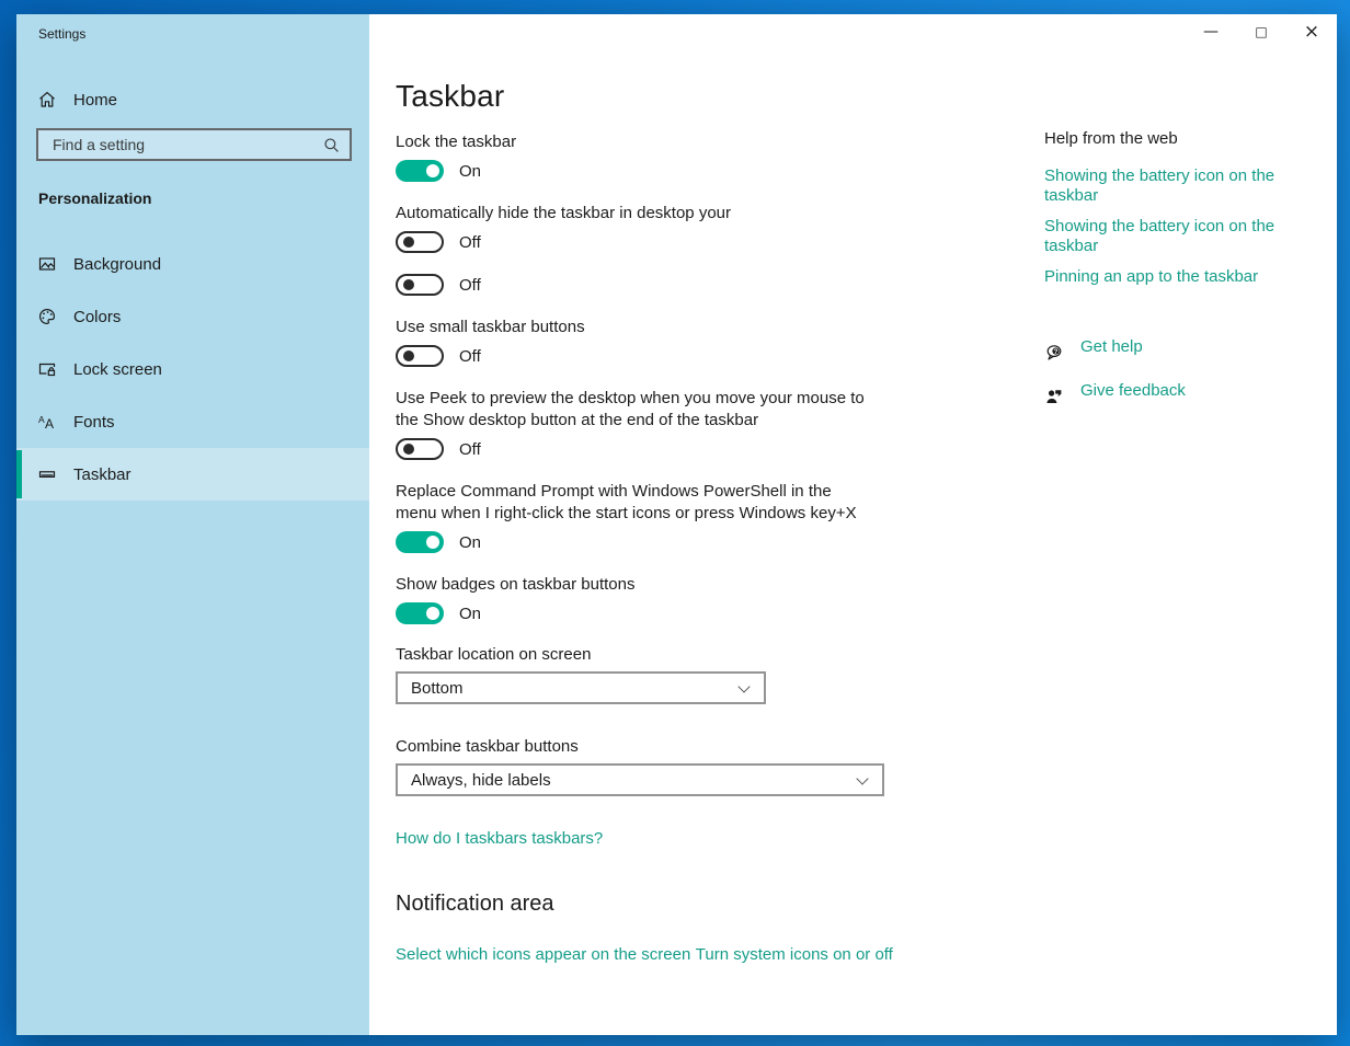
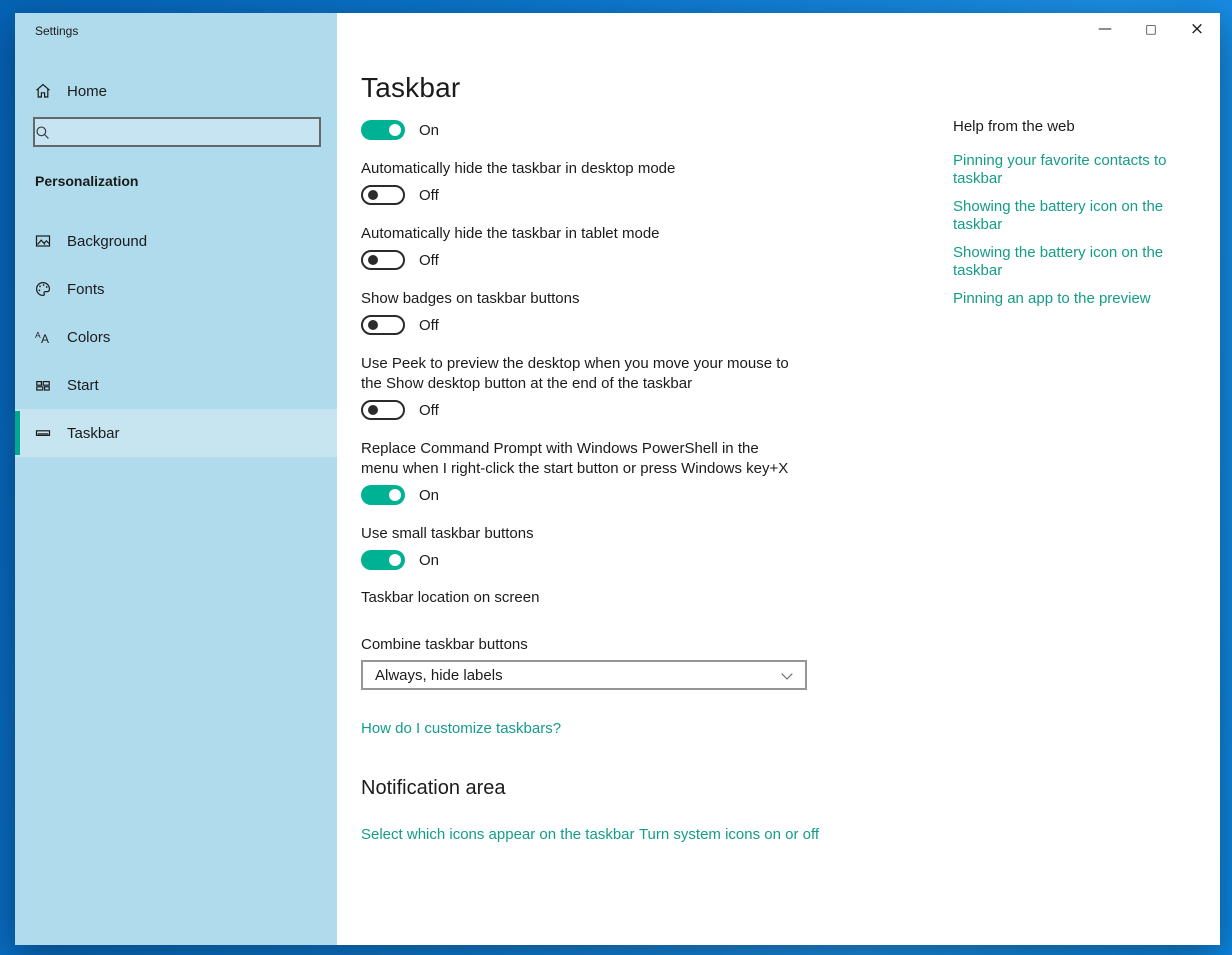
  Settings
  Home
- Find a setting
  Personalization
  Background
- Colors
+ Fonts
- Lock screen
  A
  A
- Fonts
+ Colors
+ Start
  Taskbar
  Taskbar
- Lock the taskbar
  On
- Automatically hide the taskbar in desktop your
+ Automatically hide the taskbar in desktop mode
  Off
+ Automatically hide the taskbar in tablet mode
  Off
- Use small taskbar buttons
+ Show badges on taskbar buttons
  Off
  Use Peek to preview the desktop when you move your mouse to the Show desktop button at the end of the taskbar
  Off
- Replace Command Prompt with Windows PowerShell in the menu when I right-click the start icons or press Windows key+X
+ Replace Command Prompt with Windows PowerShell in the menu when I right-click the start button or press Windows key+X
  On
- Show badges on taskbar buttons
+ Use small taskbar buttons
  On
  Taskbar location on screen
- Bottom
  Combine taskbar buttons
  Always, hide labels
- How do I taskbars taskbars?
+ How do I customize taskbars?
  Notification area
- Select which icons appear on the screen Turn system icons on or off
+ Select which icons appear on the taskbar Turn system icons on or off
  Help from the web
+ Pinning your favorite contacts to taskbar
  Showing the battery icon on the taskbar
  Showing the battery icon on the taskbar
- Pinning an app to the taskbar
+ Pinning an app to the preview
- Get help
- Give feedback
  —
  □
  ×
